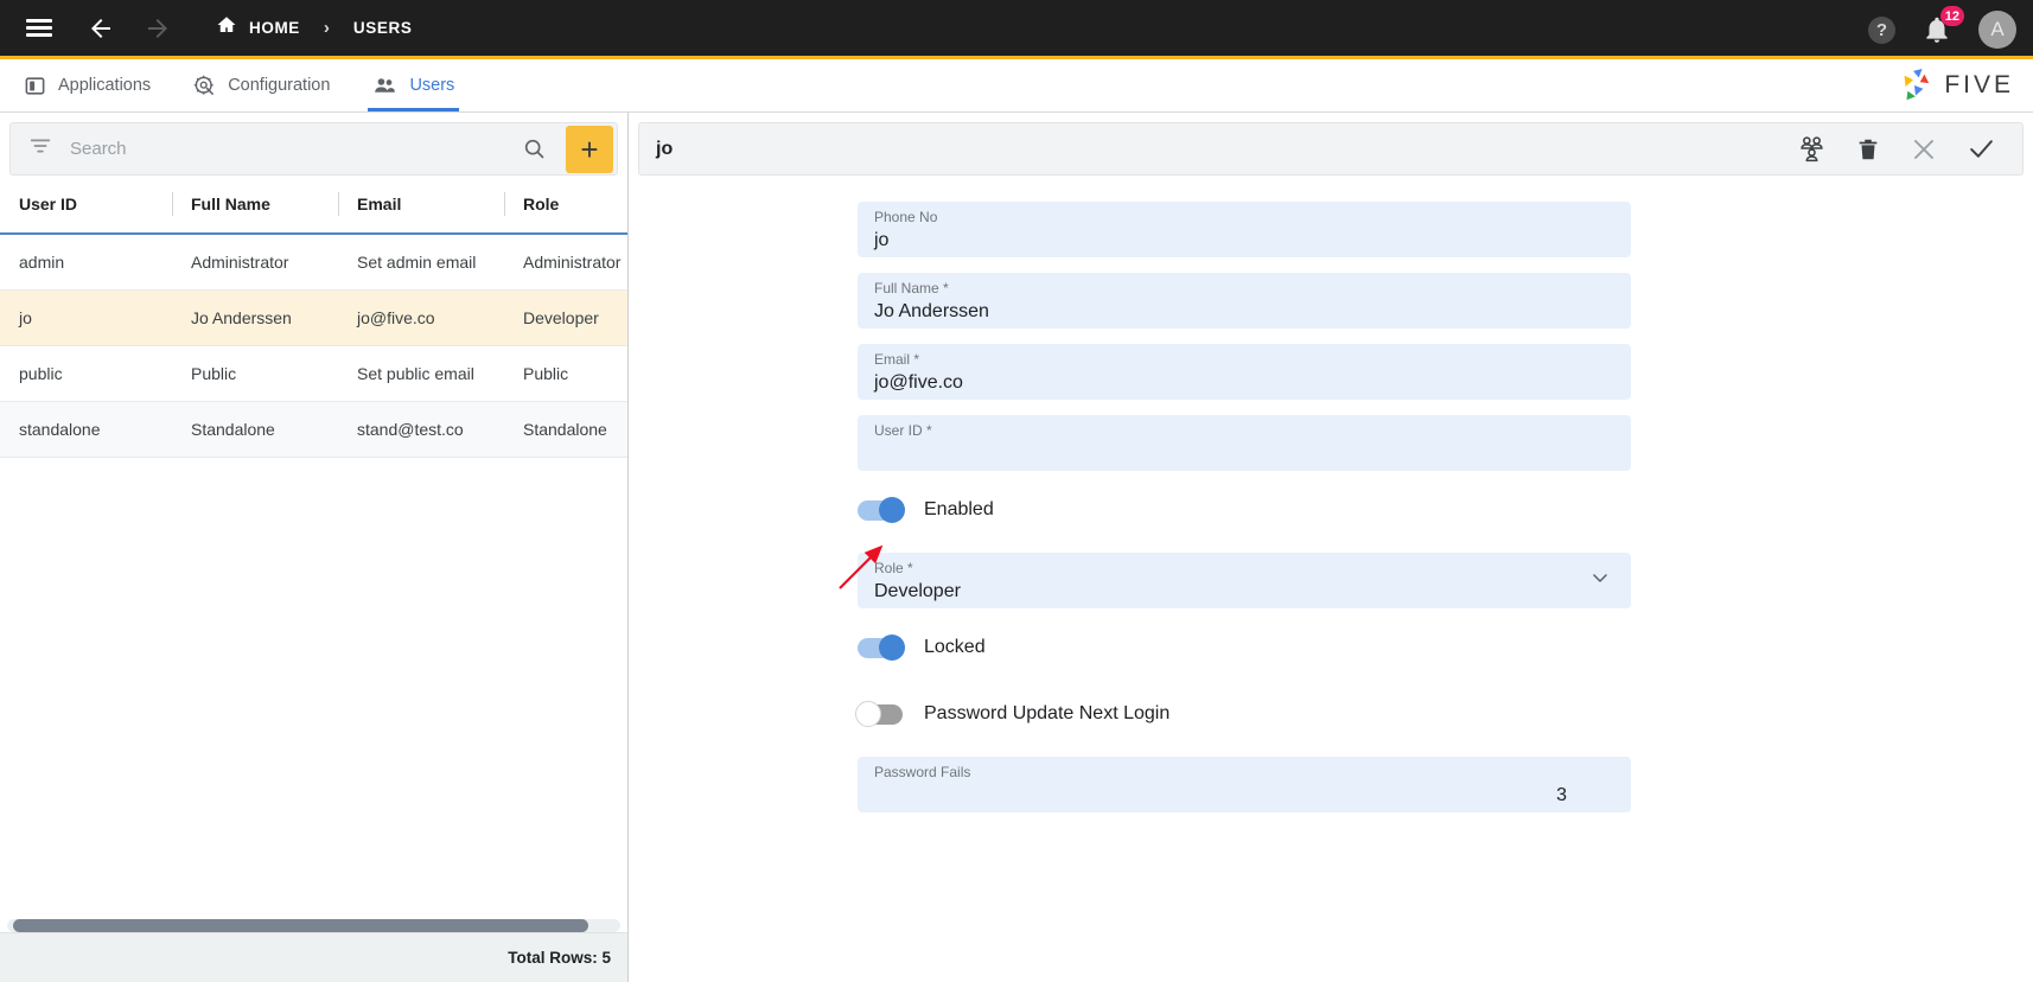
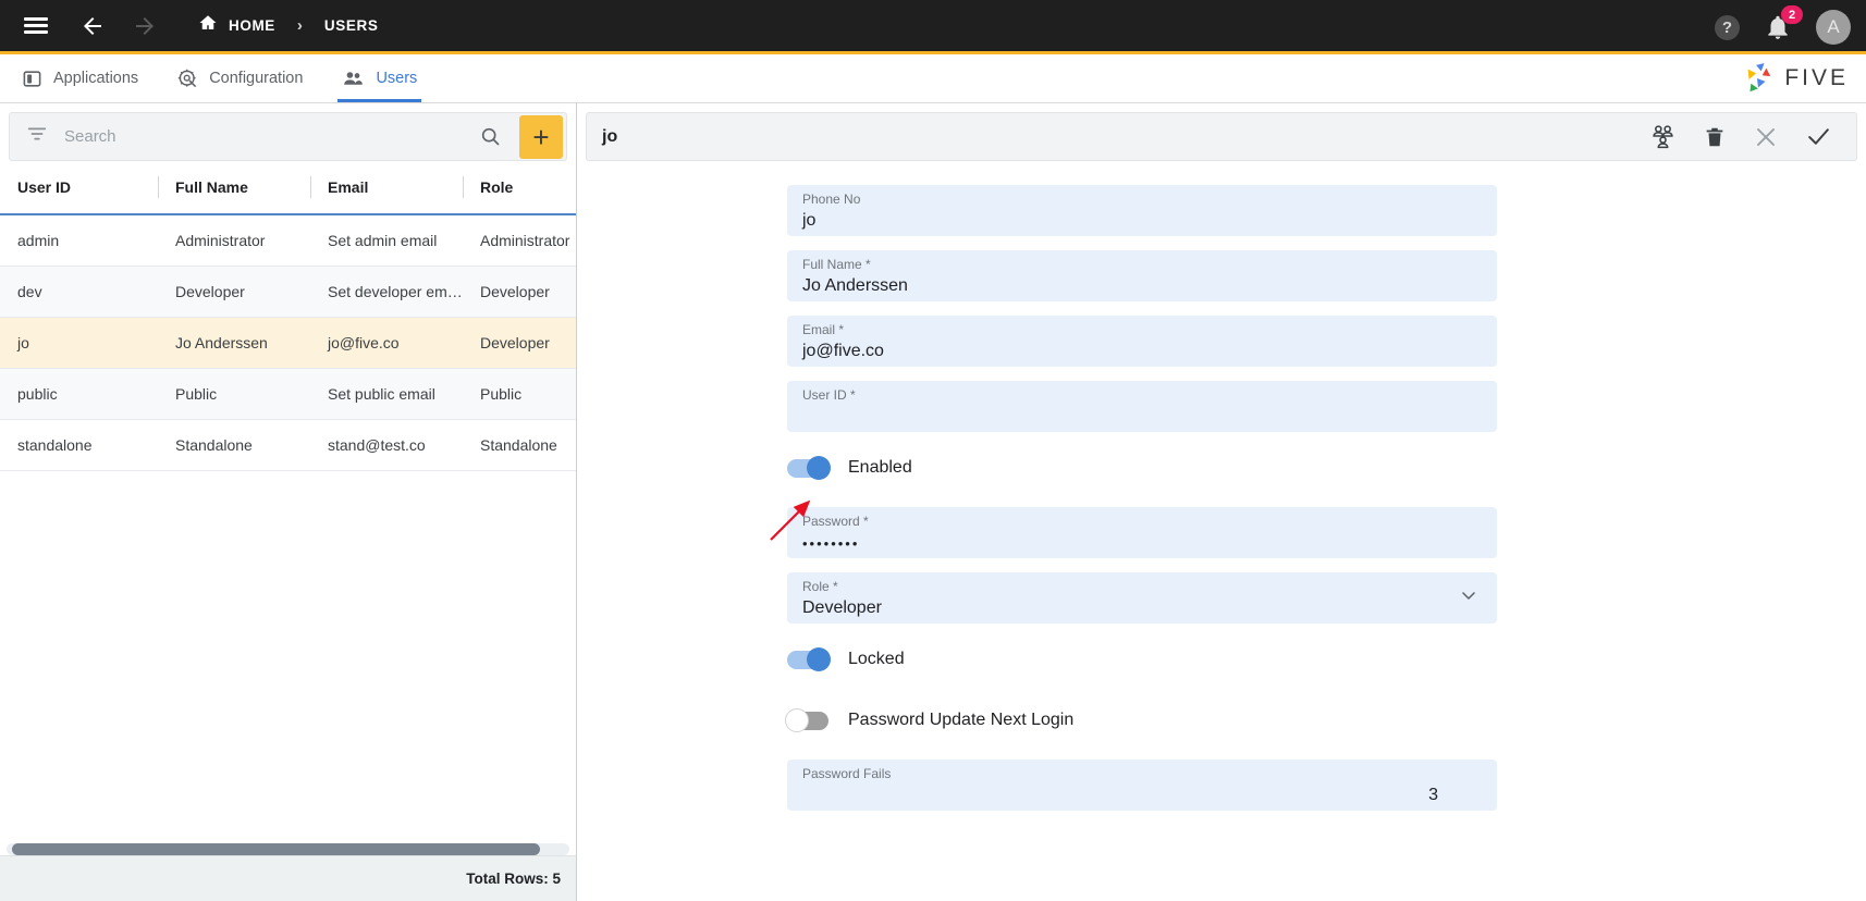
  HOME
  ›
  USERS
  ?
- 12
+ 2
  A
  Applications
  Configuration
  Users
  FIVE
  Search
  +
  User ID	Full Name	Email	Role
  admin	Administrator	Set admin email	Administrator
+ dev	Developer	Set developer em…	Developer
  jo	Jo Anderssen	jo@five.co	Developer
  public	Public	Set public email	Public
  standalone	Standalone	stand@test.co	Standalone
  Total Rows: 5
  jo
  Phone No
  jo
  Full Name *
  Jo Anderssen
  Email *
  jo@five.co
  User ID *
  Enabled
+ Password *
+ ••••••••
  Role *
  Developer
  Locked
  Password Update Next Login
  Password Fails
  3
